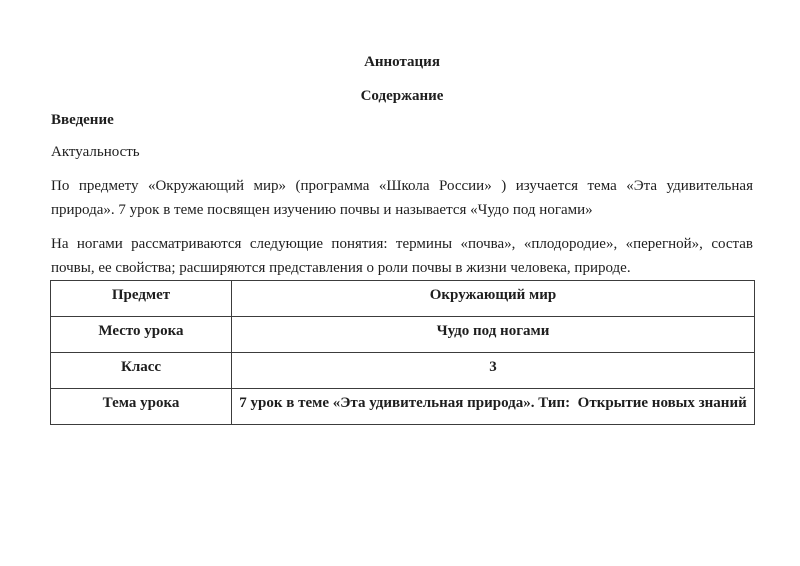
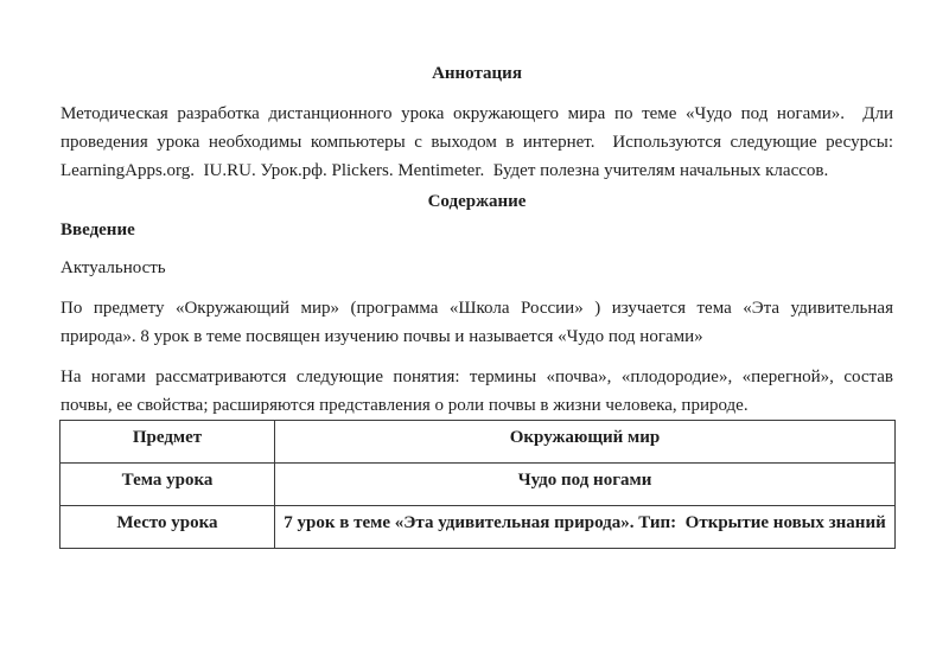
  Аннотация
+ Методическая разработка дистанционного урока окружающего мира по теме «Чудо под ногами». Дли проведения урока необходимы компьютеры с выходом в интернет. Используются следующие ресурсы: LearningApps.org. IU.RU. Урок.рф. Plickers. Mentimeter. Будет полезна учителям начальных классов.
  Содержание
  Введение
  Актуальность
- По предмету «Окружающий мир» (программа «Школа России» ) изучается тема «Эта удивительная природа». 7 урок в теме посвящен изучению почвы и называется «Чудо под ногами»
+ По предмету «Окружающий мир» (программа «Школа России» ) изучается тема «Эта удивительная природа». 8 урок в теме посвящен изучению почвы и называется «Чудо под ногами»
  На ногами рассматриваются следующие понятия: термины «почва», «плодородие», «перегной», состав почвы, ее свойства; расширяются представления о роли почвы в жизни человека, природе.
  Предмет	Окружающий мир
- Место урока	Чудо под ногами
+ Тема урока	Чудо под ногами
- Класс	3
- Тема урока	7 урок в теме «Эта удивительная природа». Тип: Открытие новых знаний
+ Место урока	7 урок в теме «Эта удивительная природа». Тип: Открытие новых знаний
